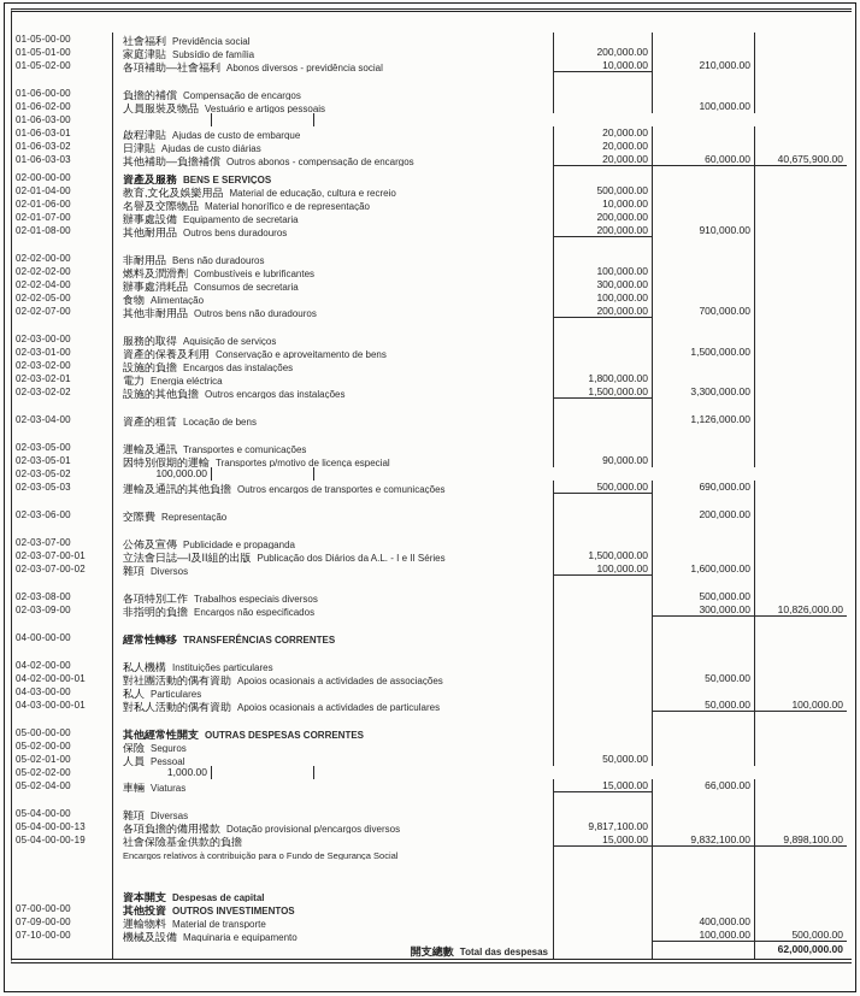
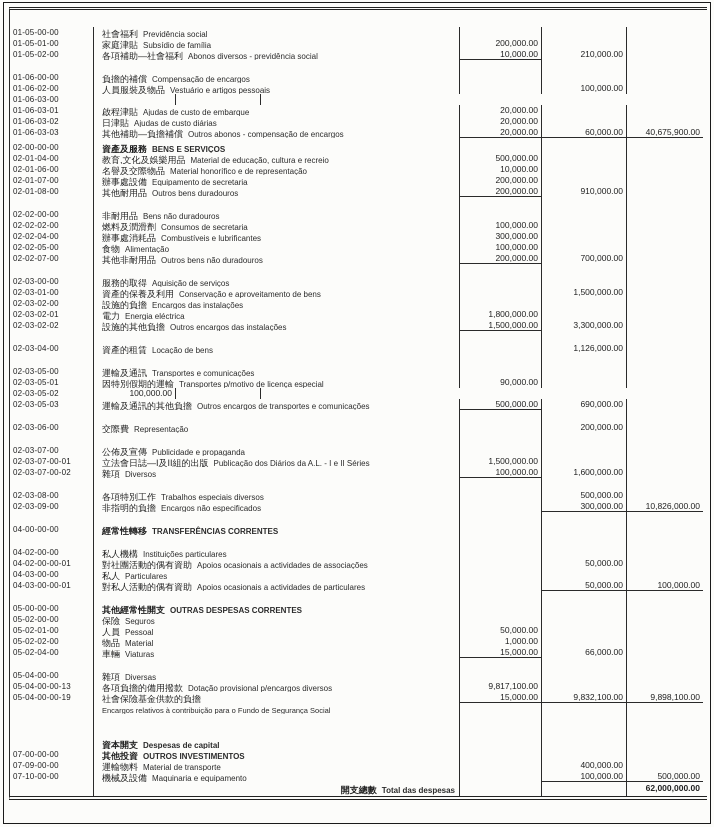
  01-05-00-00
  社會福利 Previdência social
  01-05-01-00
  家庭津貼 Subsídio de família
  200,000.00
  01-05-02-00
  各項補助—社會福利 Abonos diversos - previdência social
  10,000.00
  210,000.00
  01-06-00-00
  負擔的補償 Compensação de encargos
  01-06-02-00
  人員服裝及物品 Vestuário e artigos pessoais
  100,000.00
  01-06-03-00
  01-06-03-01
  啟程津貼 Ajudas de custo de embarque
  20,000.00
  01-06-03-02
  日津貼 Ajudas de custo diárias
  20,000.00
  01-06-03-03
  其他補助—負擔補償 Outros abonos - compensação de encargos
  20,000.00
  60,000.00
  40,675,900.00
  02-00-00-00
  資產及服務 BENS E SERVIÇOS
  02-01-04-00
  教育,文化及娛樂用品 Material de educação, cultura e recreio
  500,000.00
  02-01-06-00
  名譽及交際物品 Material honorífico e de representação
  10,000.00
  02-01-07-00
  辦事處設備 Equipamento de secretaria
  200,000.00
  02-01-08-00
  其他耐用品 Outros bens duradouros
  200,000.00
  910,000.00
  02-02-00-00
  非耐用品 Bens não duradouros
  02-02-02-00
- 燃料及潤滑劑 Combustíveis e lubrificantes
+ 燃料及潤滑劑 Consumos de secretaria
  100,000.00
  02-02-04-00
- 辦事處消耗品 Consumos de secretaria
+ 辦事處消耗品 Combustíveis e lubrificantes
  300,000.00
  02-02-05-00
  食物 Alimentação
  100,000.00
  02-02-07-00
  其他非耐用品 Outros bens não duradouros
  200,000.00
  700,000.00
  02-03-00-00
  服務的取得 Aquisição de serviços
  02-03-01-00
  資產的保養及利用 Conservação e aproveitamento de bens
  1,500,000.00
  02-03-02-00
  設施的負擔 Encargos das instalações
  02-03-02-01
  電力 Energia eléctrica
  1,800,000.00
  02-03-02-02
  設施的其他負擔 Outros encargos das instalações
  1,500,000.00
  3,300,000.00
  02-03-04-00
  資產的租賃 Locação de bens
  1,126,000.00
  02-03-05-00
  運輸及通訊 Transportes e comunicações
  02-03-05-01
  因特別假期的運輸 Transportes p/motivo de licença especial
  90,000.00
  02-03-05-02
  100,000.00
  02-03-05-03
  運輸及通訊的其他負擔 Outros encargos de transportes e comunicações
  500,000.00
  690,000.00
  02-03-06-00
  交際費 Representação
  200,000.00
  02-03-07-00
  公佈及宣傳 Publicidade e propaganda
  02-03-07-00-01
  立法會日誌—I及II組的出版 Publicação dos Diários da A.L. - I e II Séries
  1,500,000.00
  02-03-07-00-02
  雜項 Diversos
  100,000.00
  1,600,000.00
  02-03-08-00
  各項特別工作 Trabalhos especiais diversos
  500,000.00
  02-03-09-00
  非指明的負擔 Encargos não especificados
  300,000.00
  10,826,000.00
  04-00-00-00
  經常性轉移 TRANSFERÊNCIAS CORRENTES
  04-02-00-00
  私人機構 Instituições particulares
  04-02-00-00-01
  對社團活動的偶有資助 Apoios ocasionais a actividades de associações
  50,000.00
  04-03-00-00
  私人 Particulares
  04-03-00-00-01
  對私人活動的偶有資助 Apoios ocasionais a actividades de particulares
  50,000.00
  100,000.00
  05-00-00-00
  其他經常性開支 OUTRAS DESPESAS CORRENTES
  05-02-00-00
  保險 Seguros
  05-02-01-00
  人員 Pessoal
  50,000.00
  05-02-02-00
+ 物品 Material
  1,000.00
  05-02-04-00
  車輛 Viaturas
  15,000.00
  66,000.00
  05-04-00-00
  雜項 Diversas
  05-04-00-00-13
  各項負擔的備用撥款 Dotação provisional p/encargos diversos
  9,817,100.00
  05-04-00-00-19
  社會保險基金供款的負擔
  15,000.00
  9,832,100.00
  9,898,100.00
  Encargos relativos à contribuição para o Fundo de Segurança Social
  資本開支 Despesas de capital
  07-00-00-00
  其他投資 OUTROS INVESTIMENTOS
  07-09-00-00
  運輸物料 Material de transporte
  400,000.00
  07-10-00-00
  機械及設備 Maquinaria e equipamento
  100,000.00
  500,000.00
  開支總數 Total das despesas
  62,000,000.00
